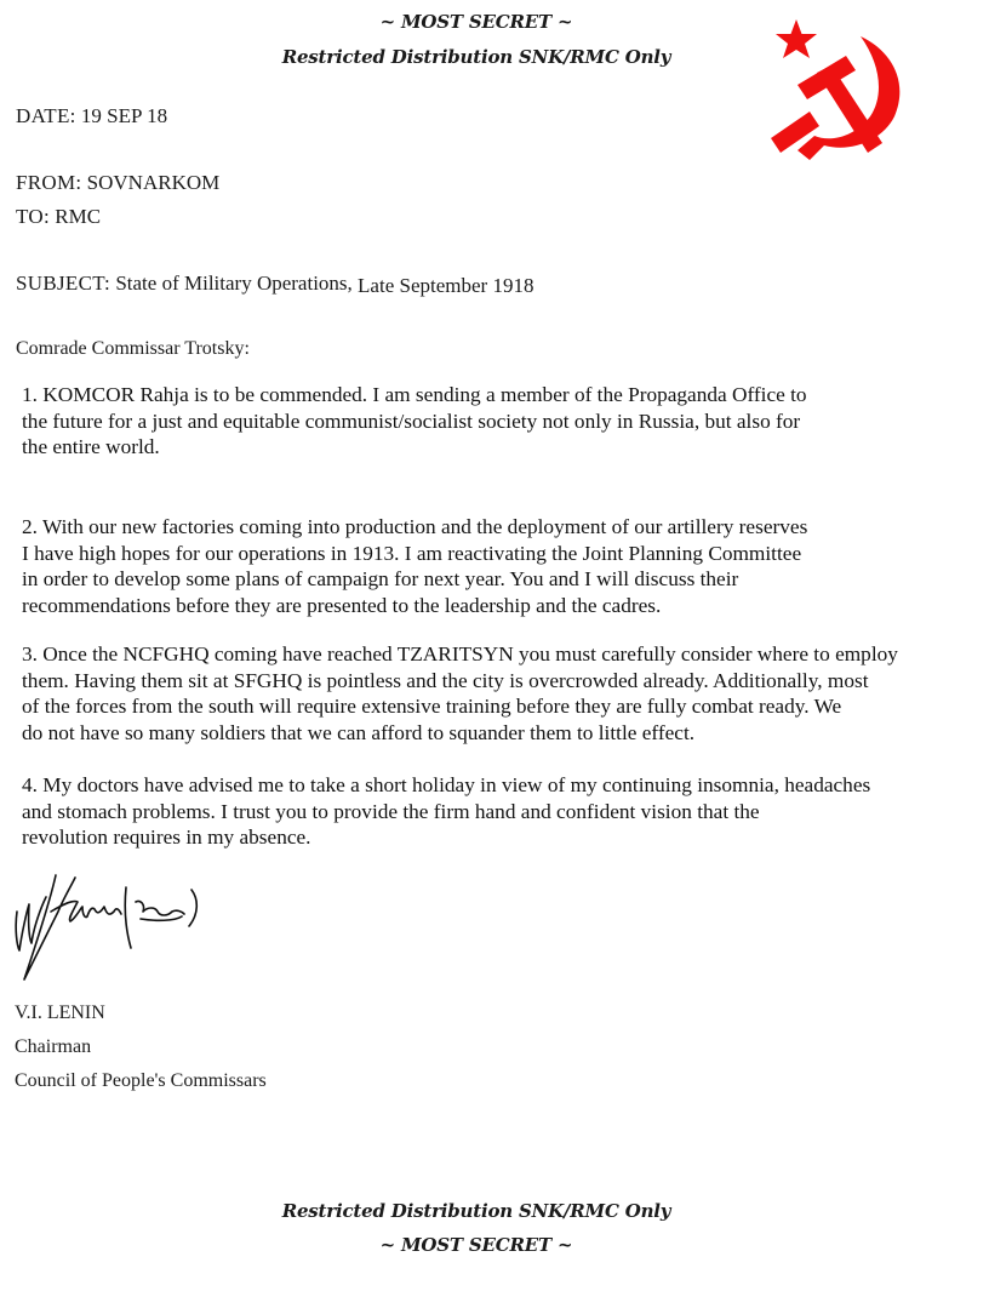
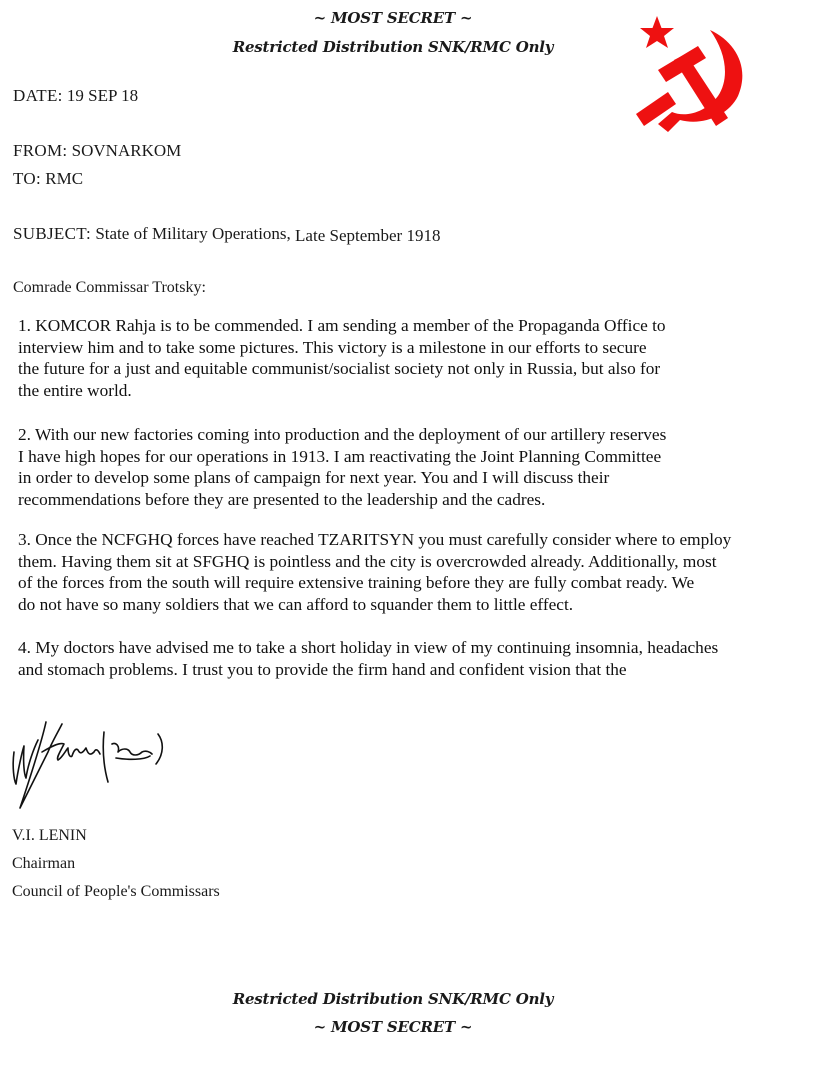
  ~ MOST SECRET ~
  Restricted Distribution SNK/RMC Only
  DATE: 19 SEP 18
  FROM: SOVNARKOM
  TO: RMC
  SUBJECT: State of Military Operations, Late September 1918
  Comrade Commissar Trotsky:
  1. KOMCOR Rahja is to be commended. I am sending a member of the Propaganda Office to
+ interview him and to take some pictures. This victory is a milestone in our efforts to secure
  the future for a just and equitable communist/socialist society not only in Russia, but also for
  the entire world.
  2. With our new factories coming into production and the deployment of our artillery reserves
  I have high hopes for our operations in 1913. I am reactivating the Joint Planning Committee
  in order to develop some plans of campaign for next year. You and I will discuss their
  recommendations before they are presented to the leadership and the cadres.
- 3. Once the NCFGHQ coming have reached TZARITSYN you must carefully consider where to employ
+ 3. Once the NCFGHQ forces have reached TZARITSYN you must carefully consider where to employ
  them. Having them sit at SFGHQ is pointless and the city is overcrowded already. Additionally, most
  of the forces from the south will require extensive training before they are fully combat ready. We
  do not have so many soldiers that we can afford to squander them to little effect.
  4. My doctors have advised me to take a short holiday in view of my continuing insomnia, headaches
  and stomach problems. I trust you to provide the firm hand and confident vision that the
- revolution requires in my absence.
  V.I. LENIN
  Chairman
  Council of People's Commissars
  Restricted Distribution SNK/RMC Only
  ~ MOST SECRET ~
